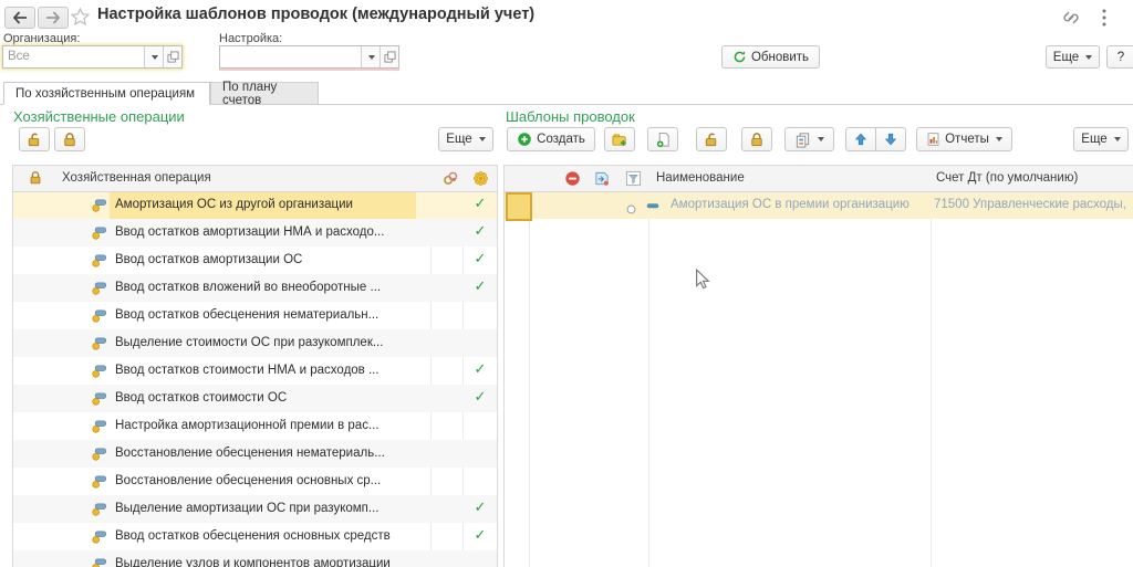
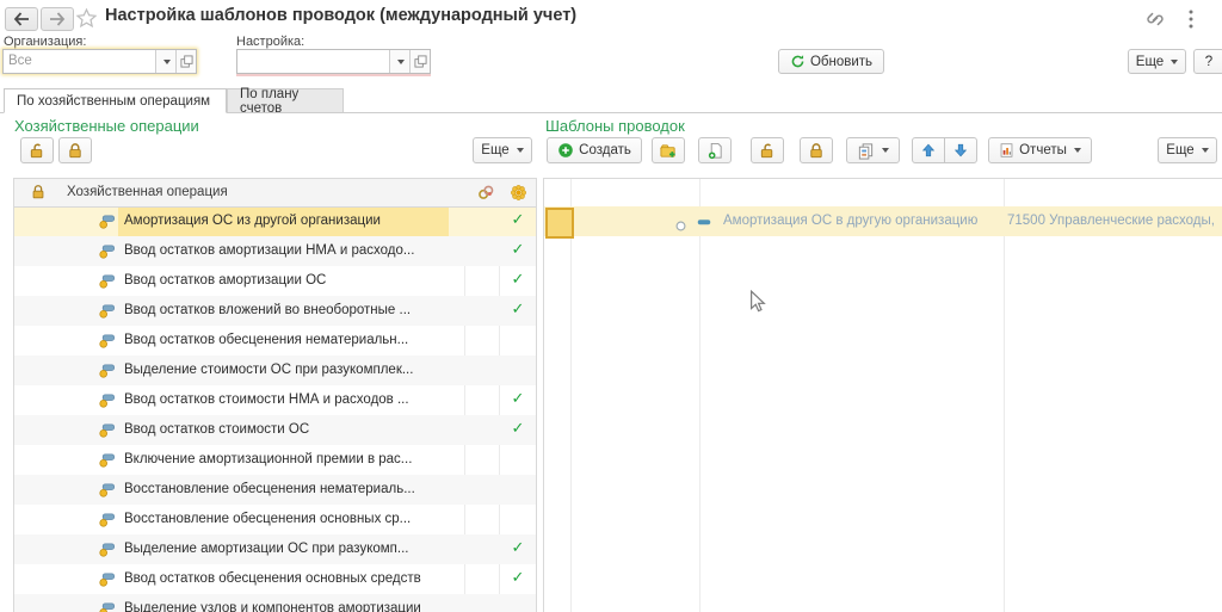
  Настройка шаблонов проводок (международный учет)
  Организация:
  Настройка:
  Все
  Обновить
  Еще
  ?
  По хозяйственным операциям
  По плану счетов
  Хозяйственные операции
  Еще
  Хозяйственная операция
  Амортизация ОС из другой организации
  ✓
  Ввод остатков амортизации НМА и расходо...
  ✓
  Ввод остатков амортизации ОС
  ✓
  Ввод остатков вложений во внеоборотные ...
  ✓
  Ввод остатков обесценения нематериальн...
  Выделение стоимости ОС при разукомплек...
  Ввод остатков стоимости НМА и расходов ...
  ✓
  Ввод остатков стоимости ОС
  ✓
- Настройка амортизационной премии в рас...
+ Включение амортизационной премии в рас...
  Восстановление обесценения нематериаль...
  Восстановление обесценения основных ср...
  Выделение амортизации ОС при разукомп...
  ✓
  Ввод остатков обесценения основных средств
  ✓
  Выделение узлов и компонентов амортизации
  Шаблоны проводок
  Создать
  Отчеты
  Еще
- Наименование
- Счет Дт (по умолчанию)
- Амортизация ОС в премии организацию
+ Амортизация ОС в другую организацию
  71500 Управленческие расходы,
